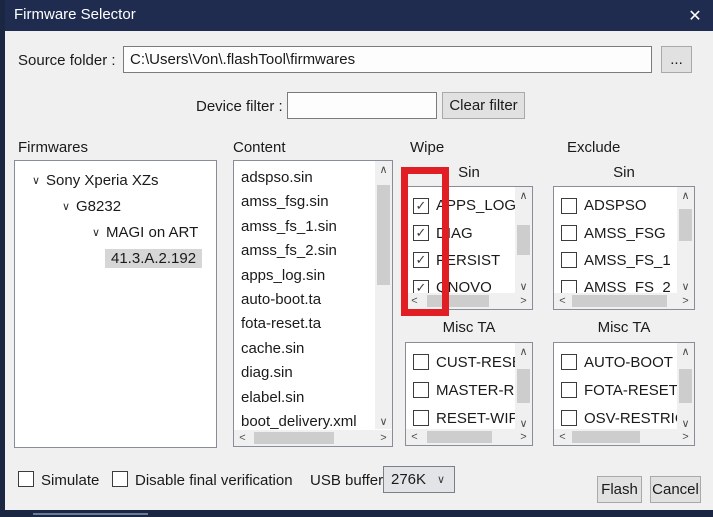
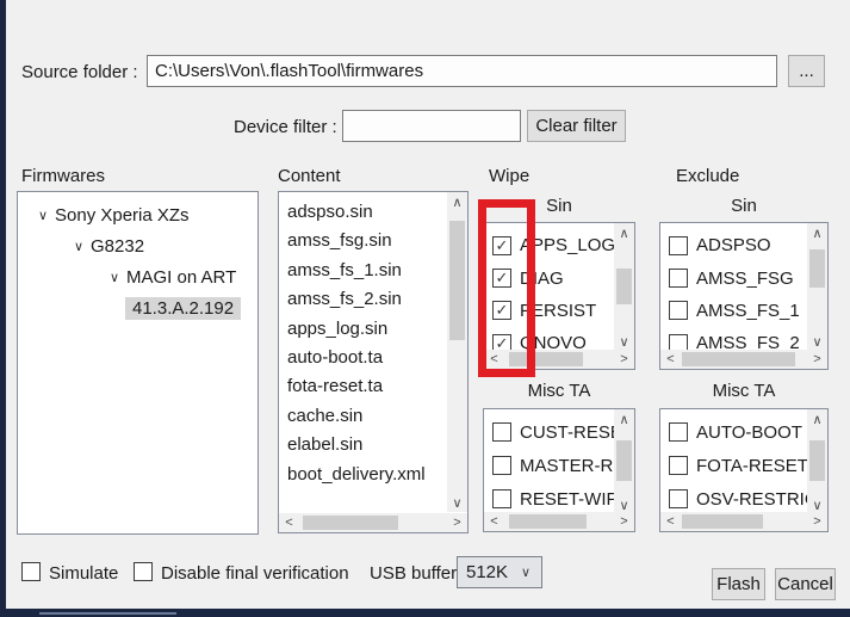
- Firmware Selector
- ✕
  Source folder :
  C:\Users\Von\.flashTool\firmwares
  ...
  Device filter :
  Clear filter
  Firmwares
  Content
  Wipe
  Exclude
  Sin
  Sin
  Misc TA
  Misc TA
  ∨
  Sony Xperia XZs
  ∨
  G8232
  ∨
  MAGI on ART
  41.3.A.2.192
  adspso.sin
  amss_fsg.sin
  amss_fs_1.sin
  amss_fs_2.sin
  apps_log.sin
  auto-boot.ta
  fota-reset.ta
  cache.sin
- diag.sin
  elabel.sin
  boot_delivery.xml
  ∧
  ∨
  <
  >
  ✓
  APPS_LOG
  ✓
  DIAG
  ✓
  PERSIST
  ✓
  QNOVO
  ∧
  ∨
  <
  >
  CUST-RES
  MASTER-R
  RESET-WIP
  ∧
  ∨
  <
  >
  ADSPSO
  AMSS_FSG
  AMSS_FS_1
  AMSS_FS_2
  ∧
  ∨
  <
  >
  AUTO-BOOT
  FOTA-RESET
  OSV-RESTRI
  ∧
  ∨
  <
  >
  Simulate
  Disable final verification
  USB buffer
- 276K
+ 512K
  ∨
  Flash
  Cancel
